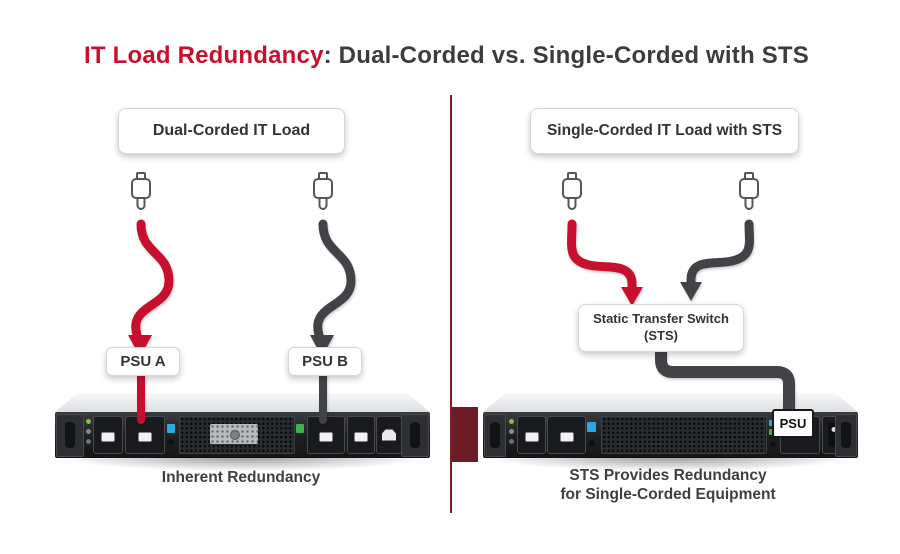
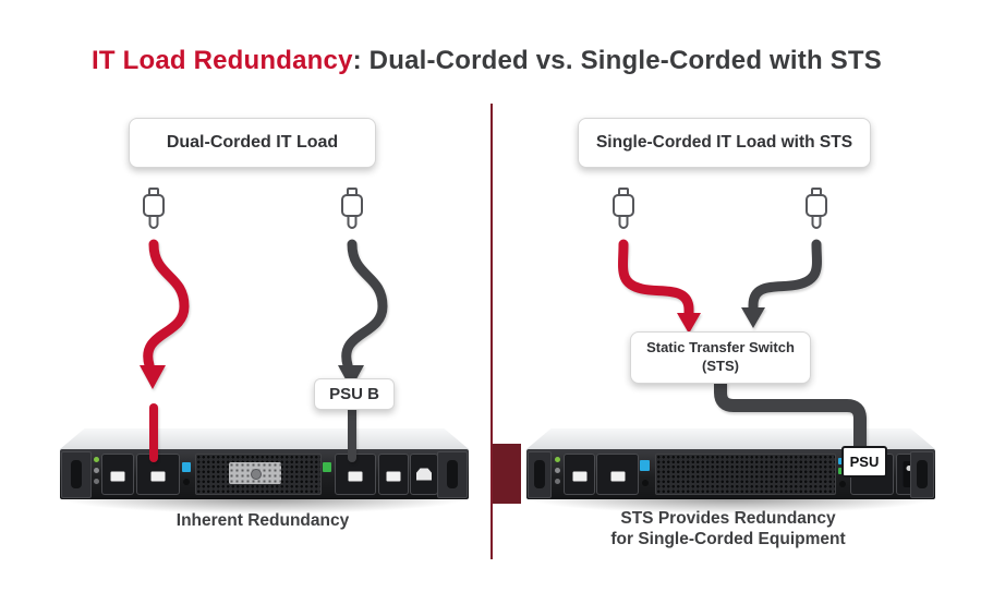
  IT Load Redundancy: Dual-Corded vs. Single-Corded with STS
  Dual-Corded IT Load
  Single-Corded IT Load with STS
- PSU A
  PSU B
  Static Transfer Switch
  (STS)
  PSU
  Inherent Redundancy
  STS Provides Redundancy
  for Single-Corded Equipment
